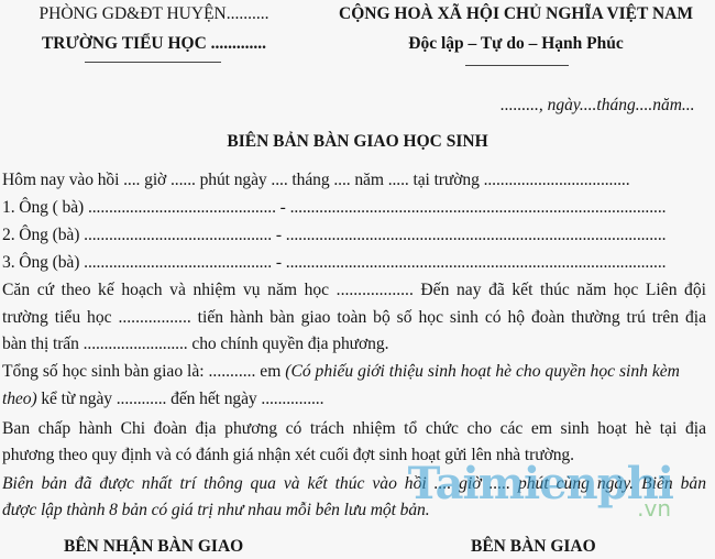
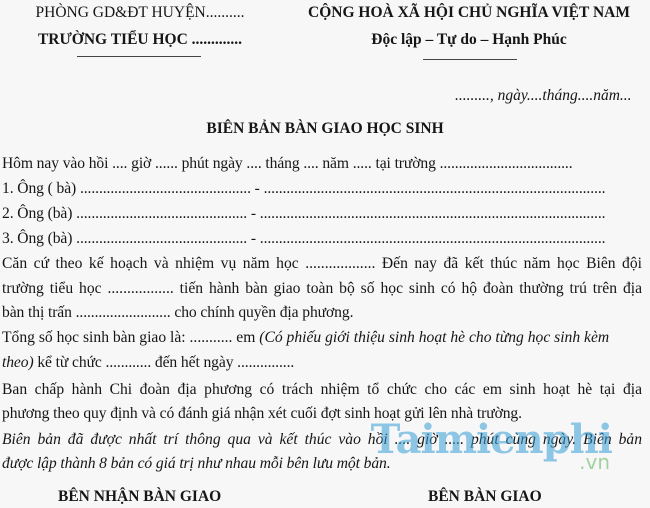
  PHÒNG GD&ĐT HUYỆN..........
  TRƯỜNG TIỂU HỌC .............
  CỘNG HOÀ XÃ HỘI CHỦ NGHĨA VIỆT NAM
  Độc lập – Tự do – Hạnh Phúc
  ........., ngày....tháng....năm...
  BIÊN BẢN BÀN GIAO HỌC SINH
  Hôm nay vào hồi .... giờ ...... phút ngày .... tháng .... năm ..... tại trường ...................................
  1. Ông ( bà) ............................................. - ..........................................................................................
  2. Ông (bà) ............................................. - ...........................................................................................
  3. Ông (bà) ............................................. - ...........................................................................................
- Căn cứ theo kế hoạch và nhiệm vụ năm học .................. Đến nay đã kết thúc năm học Liên đội
+ Căn cứ theo kế hoạch và nhiệm vụ năm học .................. Đến nay đã kết thúc năm học Biên đội
  trường tiểu học ................. tiến hành bàn giao toàn bộ số học sinh có hộ đoàn thường trú trên địa
  bàn thị trấn ......................... cho chính quyền địa phương.
- Tổng số học sinh bàn giao là: ........... em (Có phiếu giới thiệu sinh hoạt hè cho quyền học sinh kèm
+ Tổng số học sinh bàn giao là: ........... em (Có phiếu giới thiệu sinh hoạt hè cho từng học sinh kèm
- theo) kể từ ngày ............ đến hết ngày ...............
+ theo) kể từ chức ............ đến hết ngày ...............
  Ban chấp hành Chi đoàn địa phương có trách nhiệm tổ chức cho các em sinh hoạt hè tại địa
  phương theo quy định và có đánh giá nhận xét cuối đợt sinh hoạt gửi lên nhà trường.
  Biên bản đã được nhất trí thông qua và kết thúc vào hồi .... giờ ..... phút cùng ngày. Biên bản
  được lập thành 8 bản có giá trị như nhau mỗi bên lưu một bản.
  Taimienphi
  .vn
  BÊN NHẬN BÀN GIAO
  BÊN BÀN GIAO
